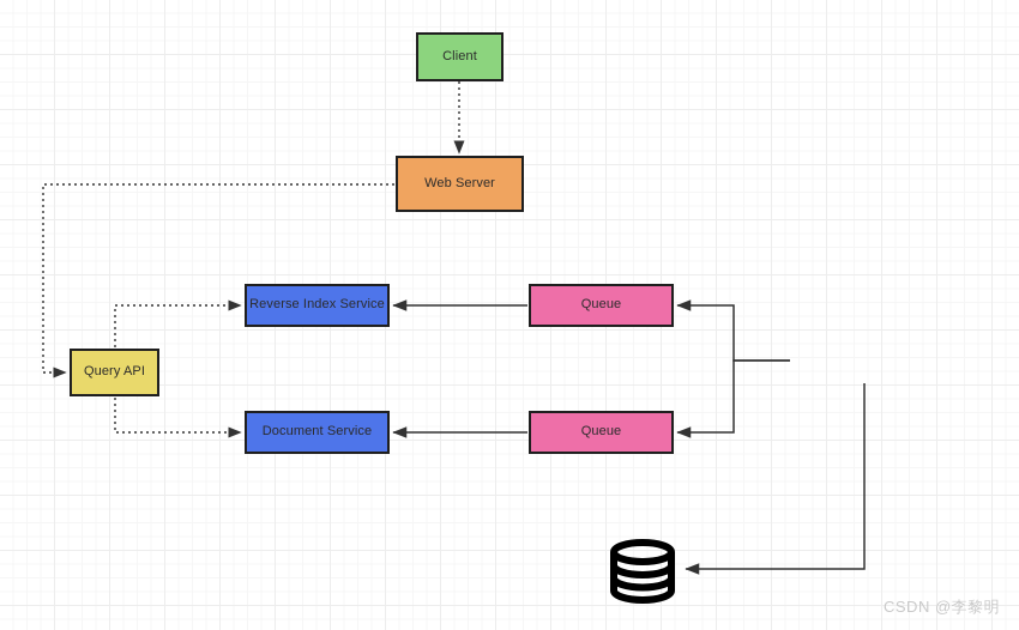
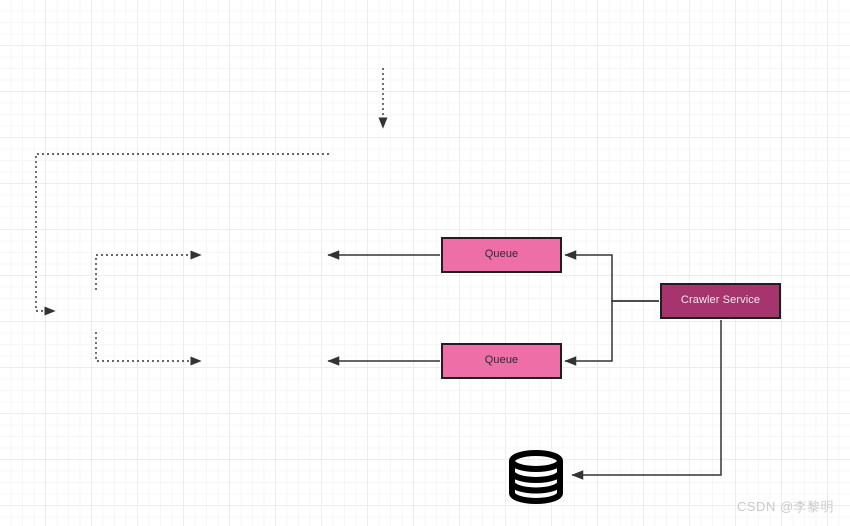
- Client
- Web Server
- Query API
- Reverse Index Service
- Document Service
  Queue
  Queue
+ Crawler Service
  CSDN @李黎明
